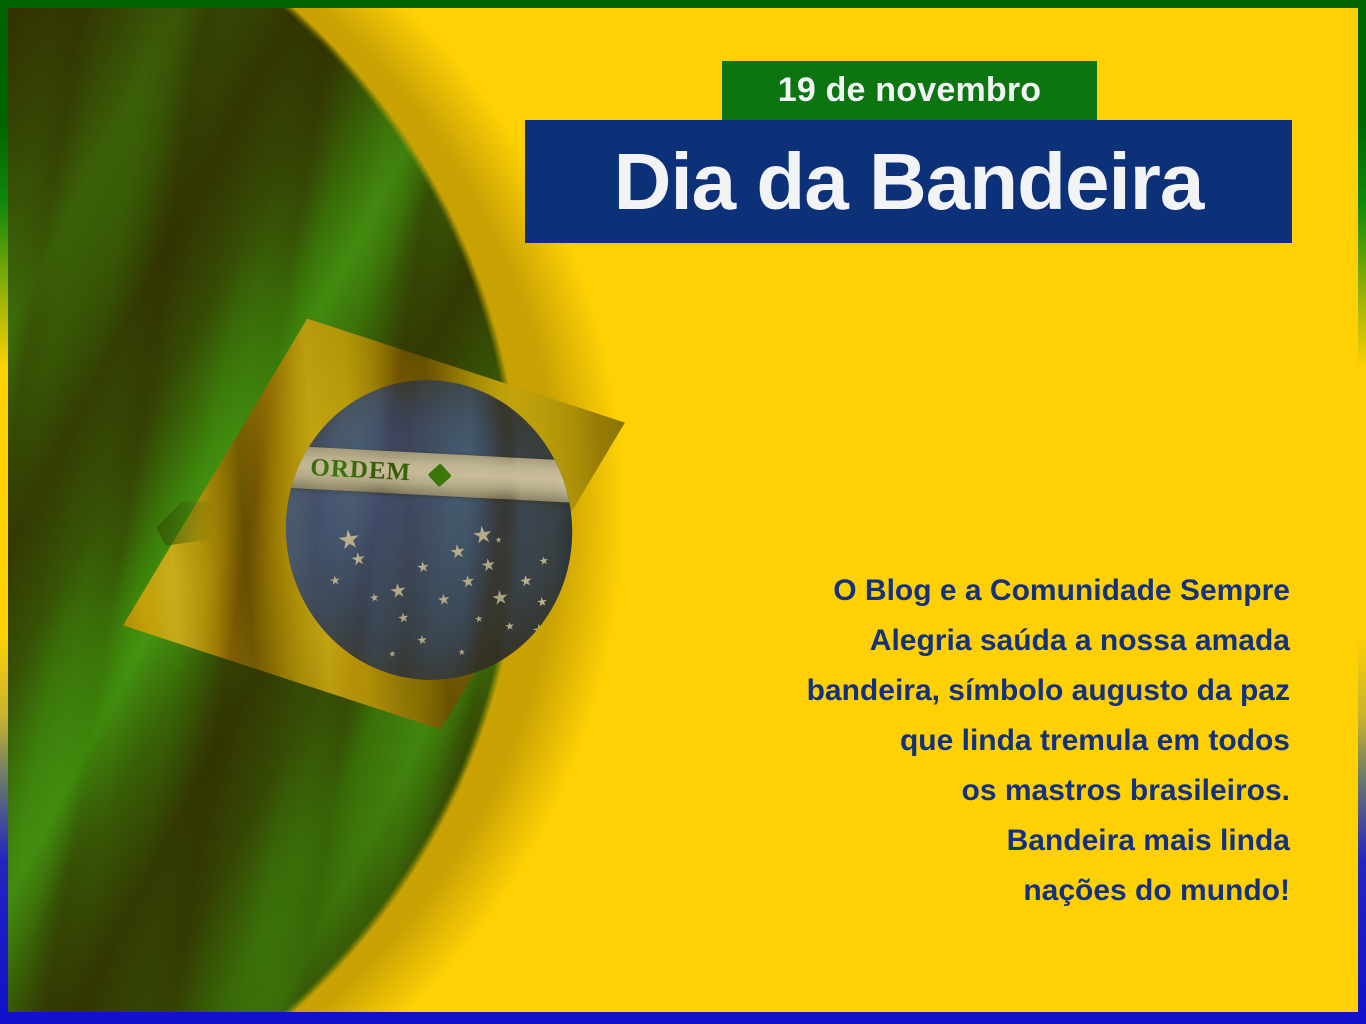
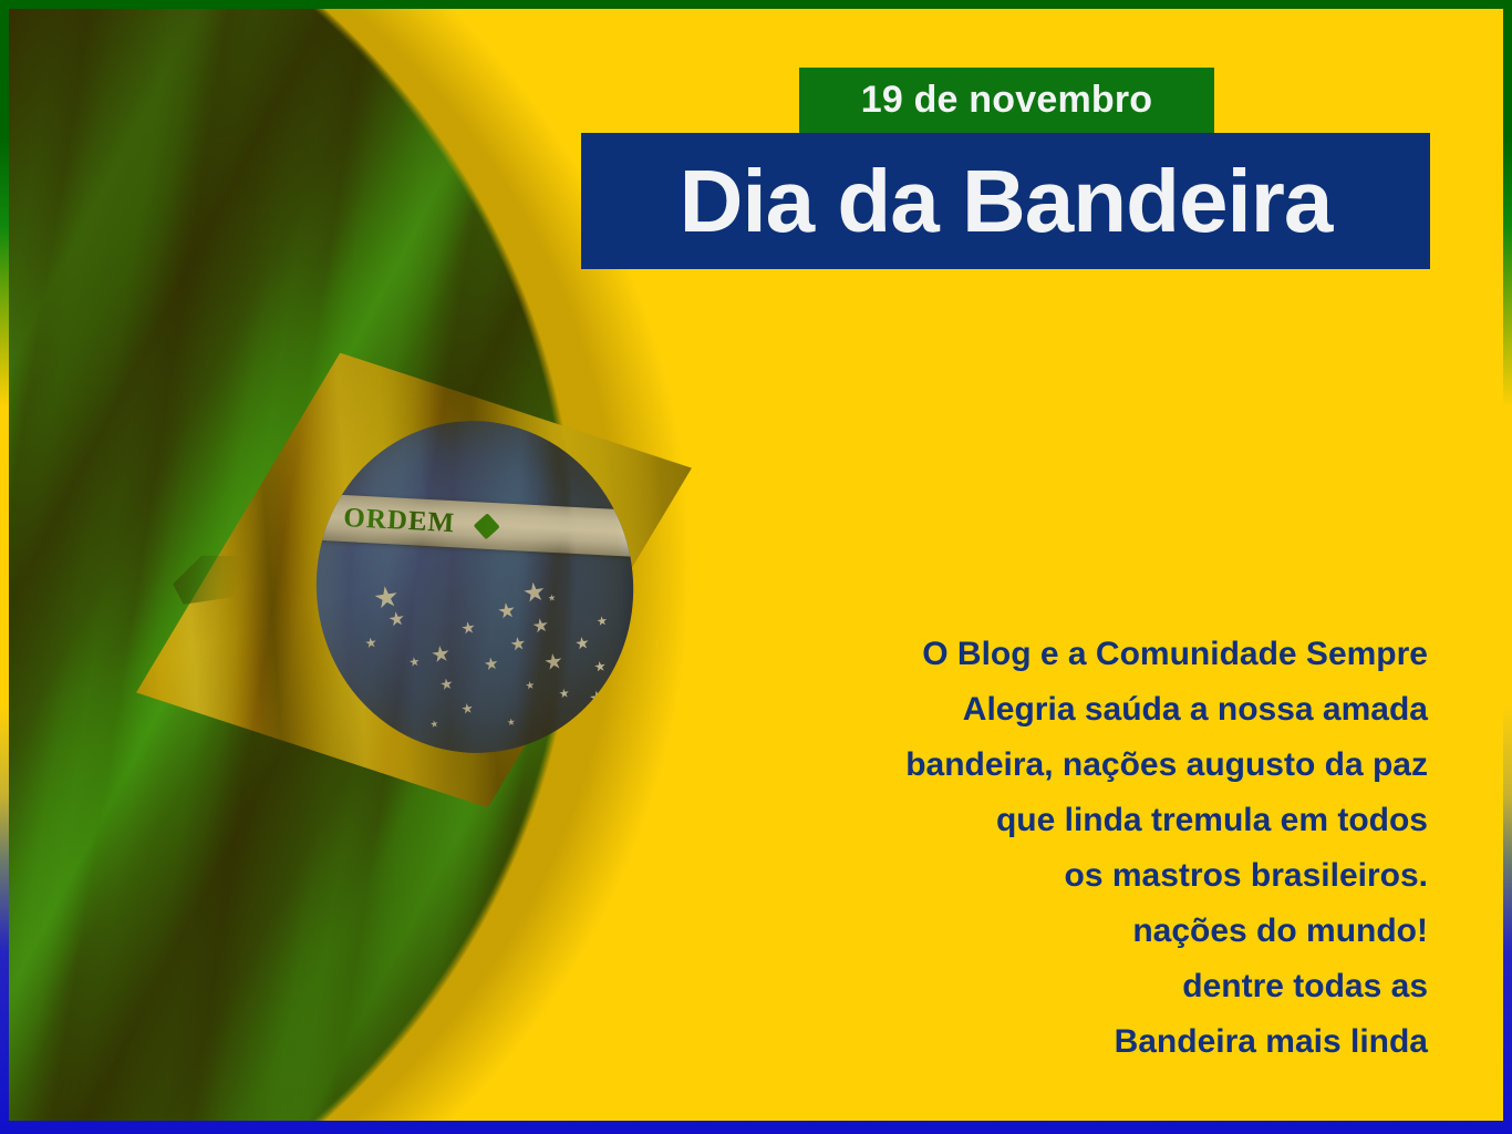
  19 de novembro
  Dia da Bandeira
  O Blog e a Comunidade Sempre
  Alegria saúda a nossa amada
- bandeira, símbolo augusto da paz
+ bandeira, nações augusto da paz
  que linda tremula em todos
  os mastros brasileiros.
- Bandeira mais linda
+ nações do mundo!
+ dentre todas as
- nações do mundo!
+ Bandeira mais linda
